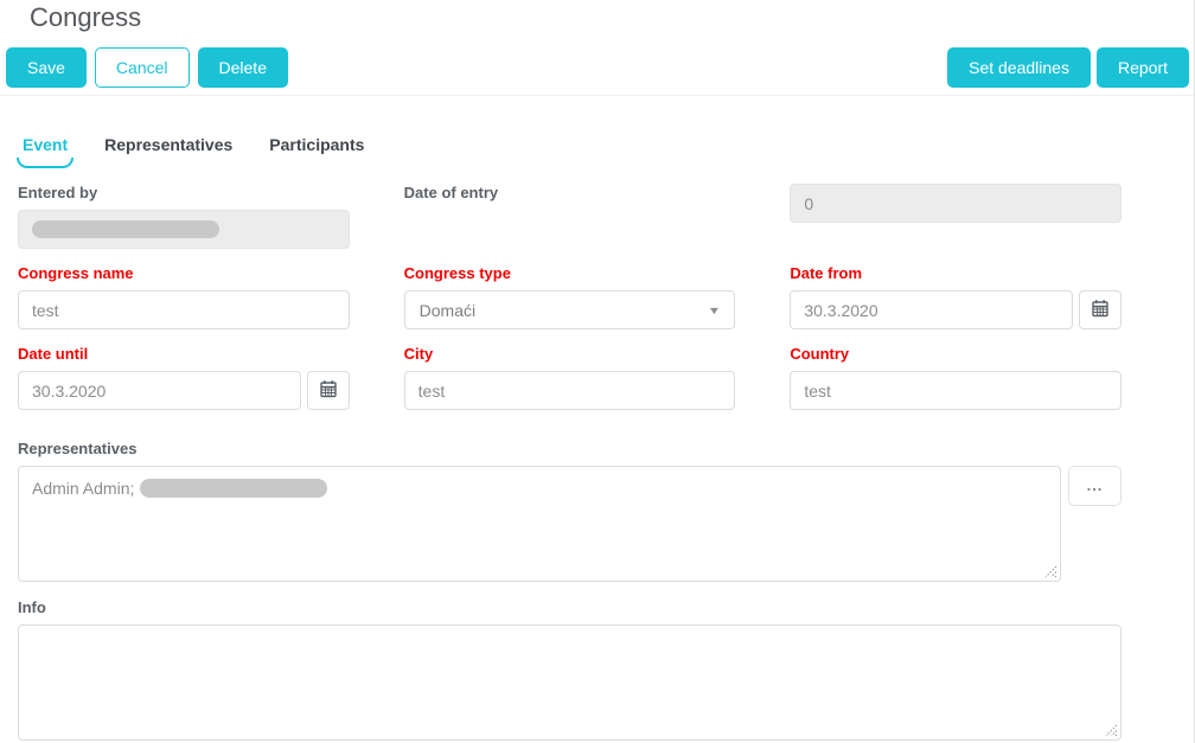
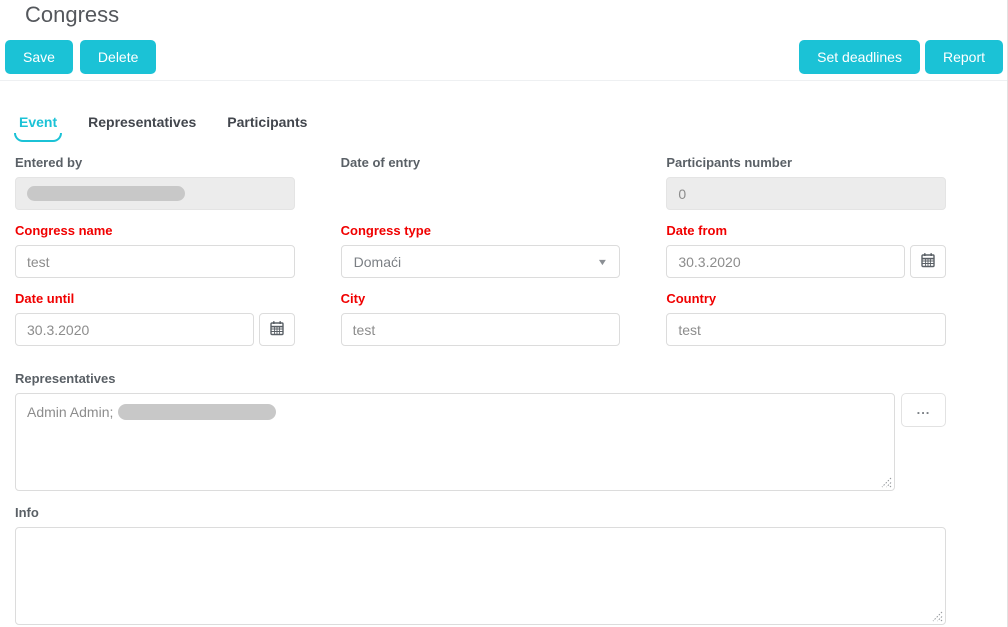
  Congress
  Save
- Cancel
  Delete
  Set deadlines
  Report
  Event
  Representatives
  Participants
  Entered by
  Date of entry
+ Participants number
  0
  Congress name
  test
  Congress type
  Domaći
  ▼
  Date from
  30.3.2020
  Date until
  30.3.2020
  City
  test
  Country
  test
  Representatives
  Admin Admin;
  ...
  Info
